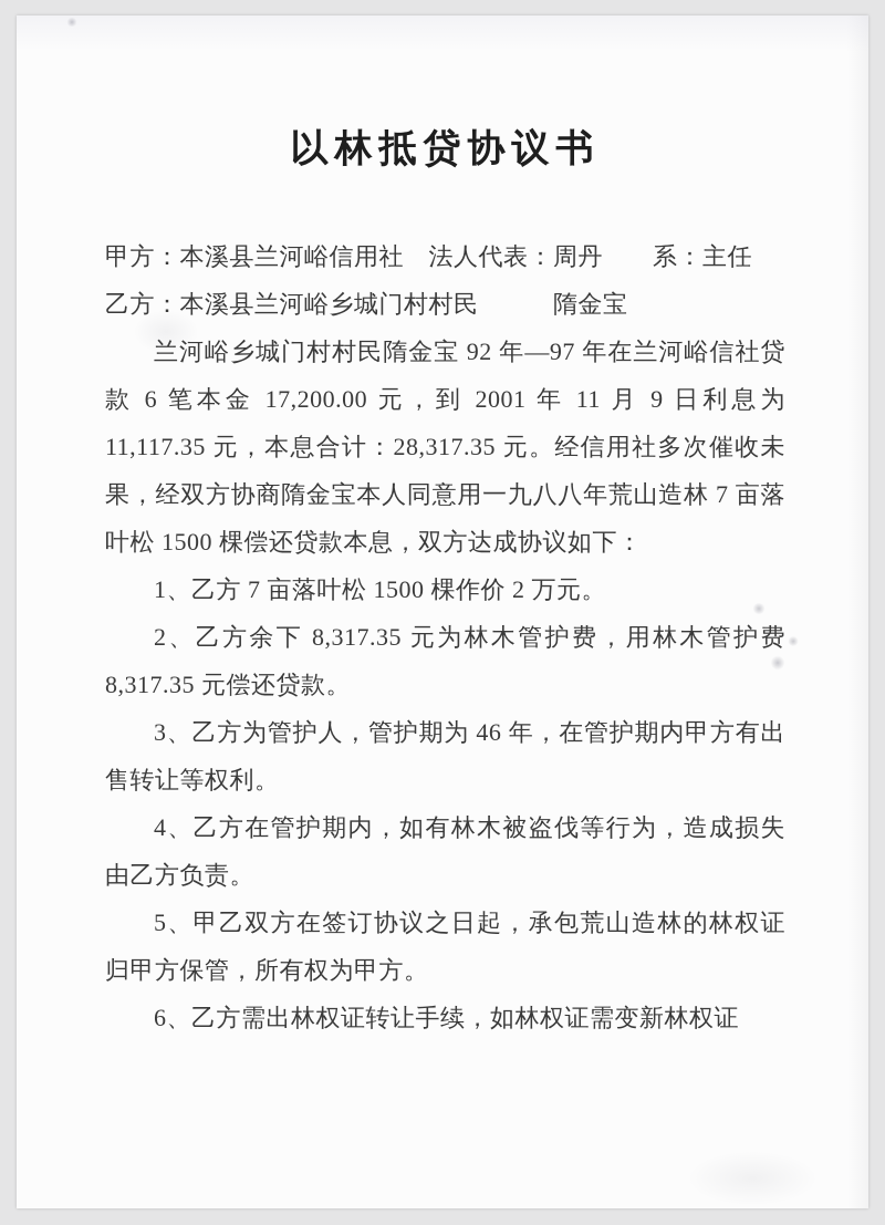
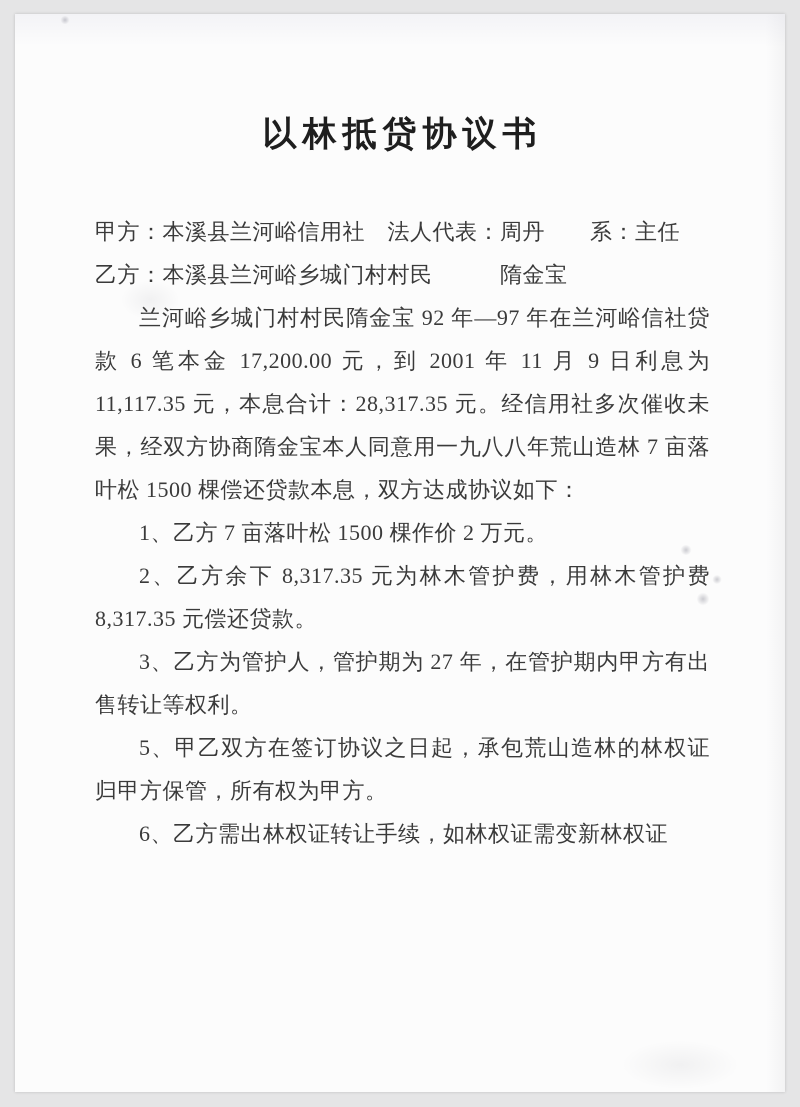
  以林抵贷协议书
  甲方：本溪县兰河峪信用社 法人代表：周丹 系：主任
  乙方：本溪县兰河峪乡城门村村民 隋金宝
  峪乡城门村村民隋金宝 92 年—97 年在兰河峪信社贷款 6 笔本金 17,200.00 元，到 2001 年 11 月 9 日利息为 11,117.35 元，本息合计：28,317.35 元。经信用社多次催收未果，经双方协商隋金宝本人同意用一九八八年荒山造林 7 亩落叶松 1500 棵偿还贷款本息，双方达成协议如下：
  1、乙方 7 亩落叶松 1500 棵作价 2 万元。
  2、乙方余下 8,317.35 元为林木管护费，用林木管护费 8,317.35 元偿还贷款。
- 3、乙方为管护人，管护期为 46 年，在管护期内甲方有出售转让等权利。
+ 3、乙方为管护人，管护期为 27 年，在管护期内甲方有出售转让等权利。
- 4、乙方在管护期内，如有林木被盗伐等行为，造成损失由乙方负责。
  5、甲乙双方在签订协议之日起，承包荒山造林的林权证归甲方保管，所有权为甲方。
  6、乙方需出林权证转让手续，如林权证需变新林权证
